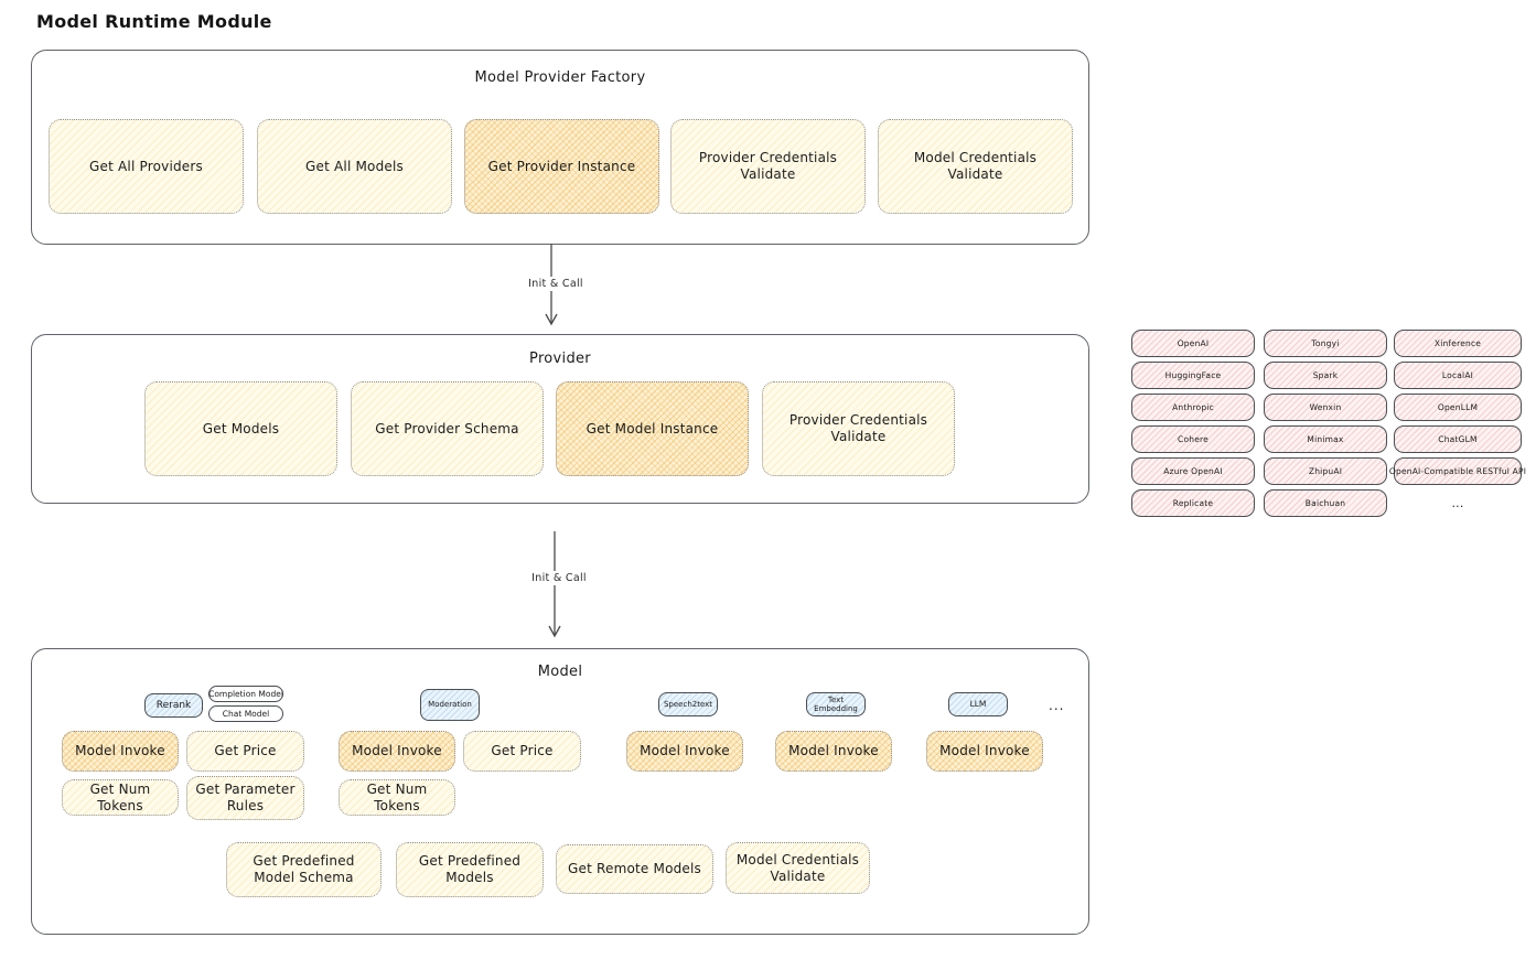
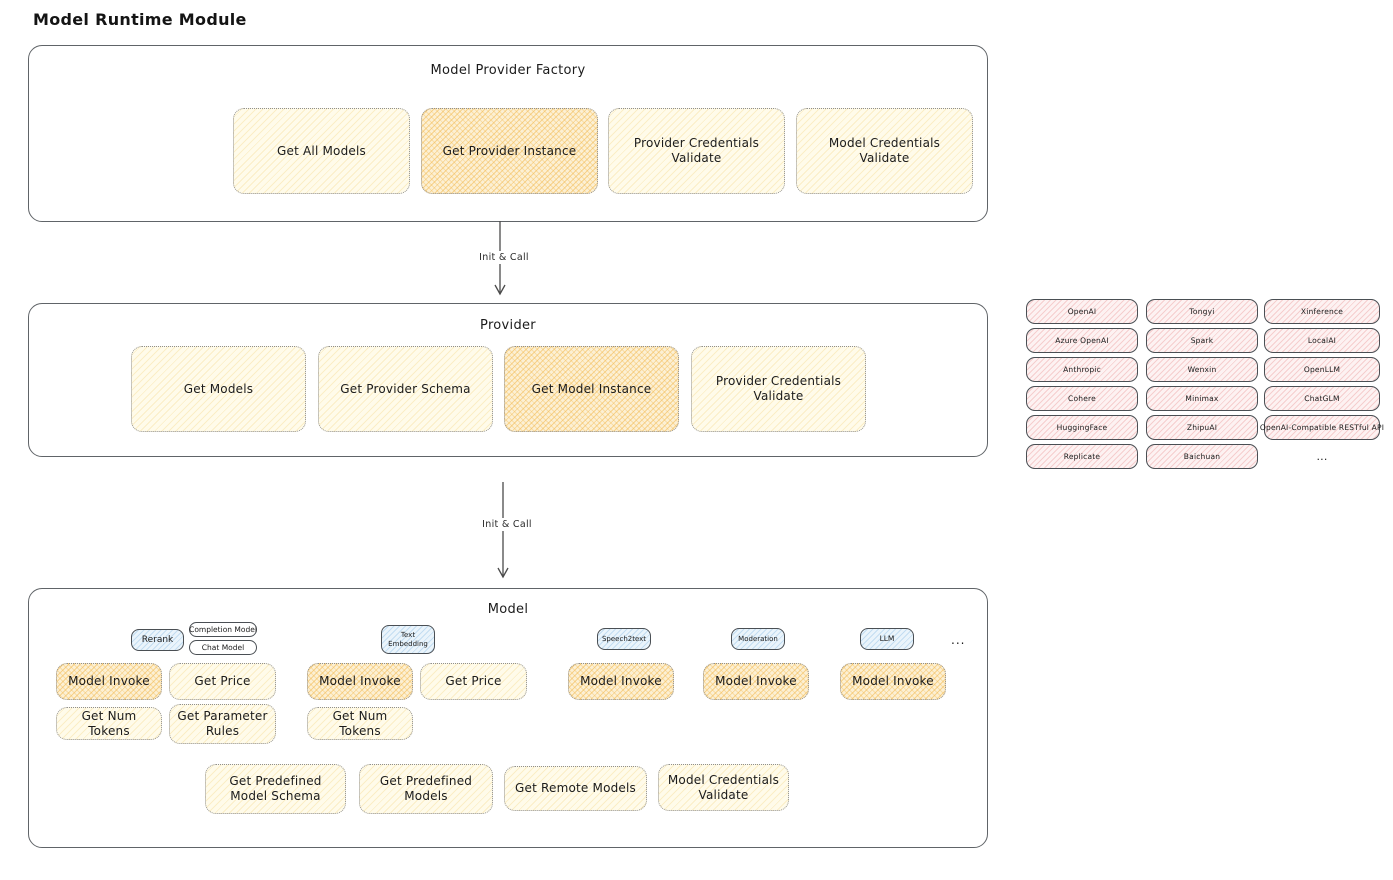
  Model Runtime Module
  Model Provider Factory
- Get All Providers
  Get All Models
  Get Provider Instance
  Provider Credentials Validate
  Model Credentials Validate
  Init & Call
  Provider
  Get Models
  Get Provider Schema
  Get Model Instance
  Provider Credentials Validate
  OpenAI
  Tongyi
  Xinference
- HuggingFace
+ Azure OpenAI
  Spark
  LocalAI
  Anthropic
  Wenxin
  OpenLLM
  Cohere
  Minimax
  ChatGLM
- Azure OpenAI
+ HuggingFace
  ZhipuAI
  OpenAI-Compatible RESTful API
  Replicate
  Baichuan
  ...
  Init & Call
  Model
  Rerank
  Completion Model
  Chat Model
- Moderation
+ Text Embedding
  Speech2text
- Text Embedding
+ Moderation
  LLM
  ...
  Model Invoke
  Get Price
  Model Invoke
  Get Price
  Model Invoke
  Model Invoke
  Model Invoke
  Get Num Tokens
  Get Parameter Rules
  Get Num Tokens
  Get Predefined Model Schema
  Get Predefined Models
  Get Remote Models
  Model Credentials Validate
